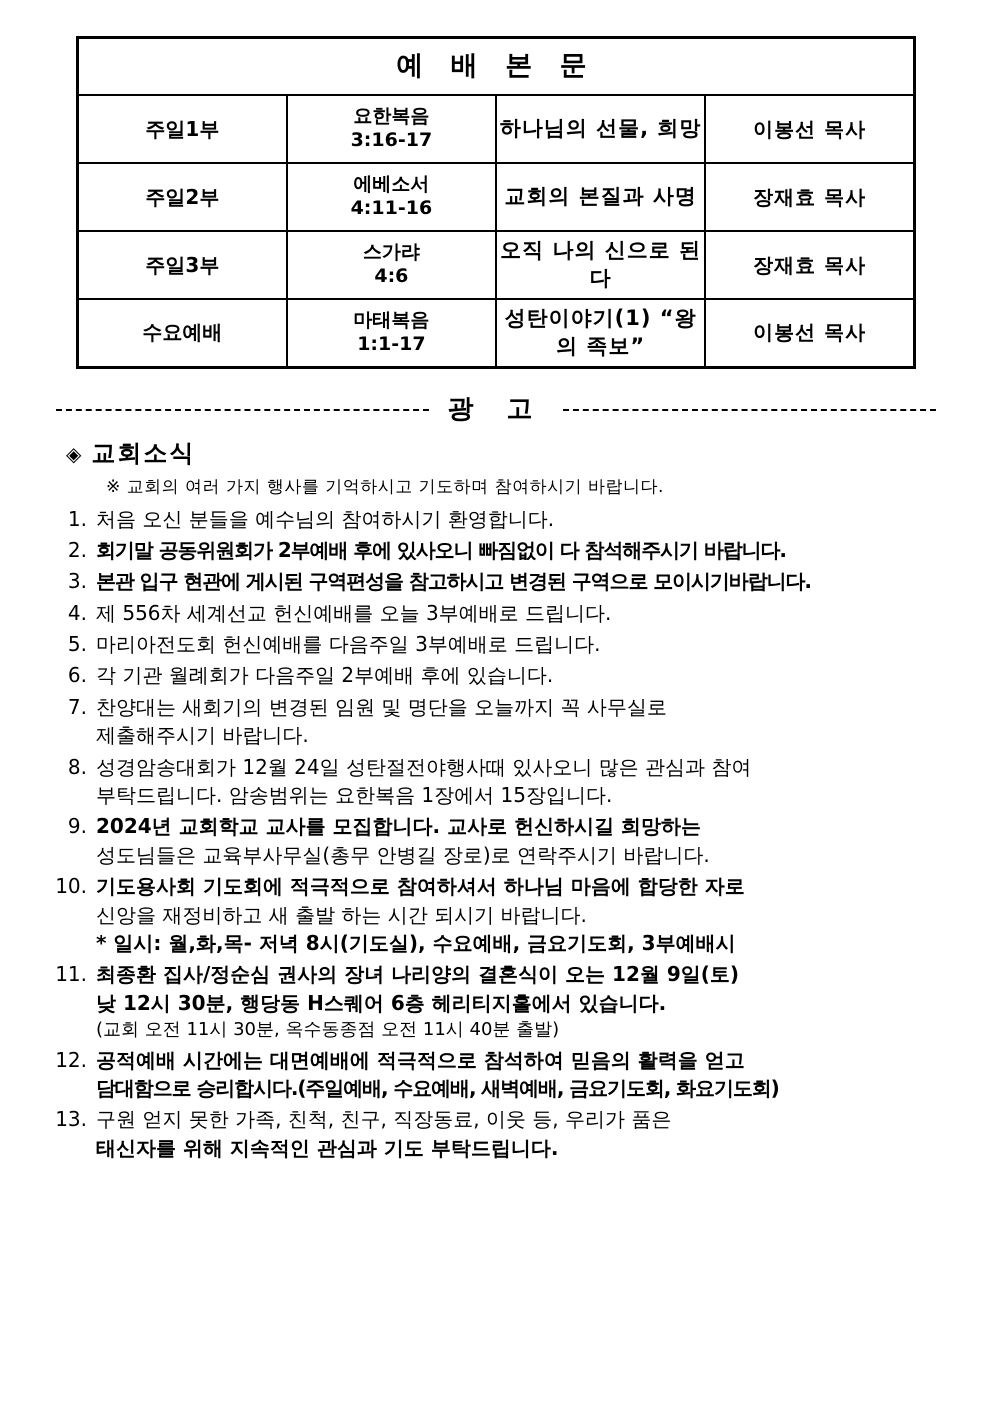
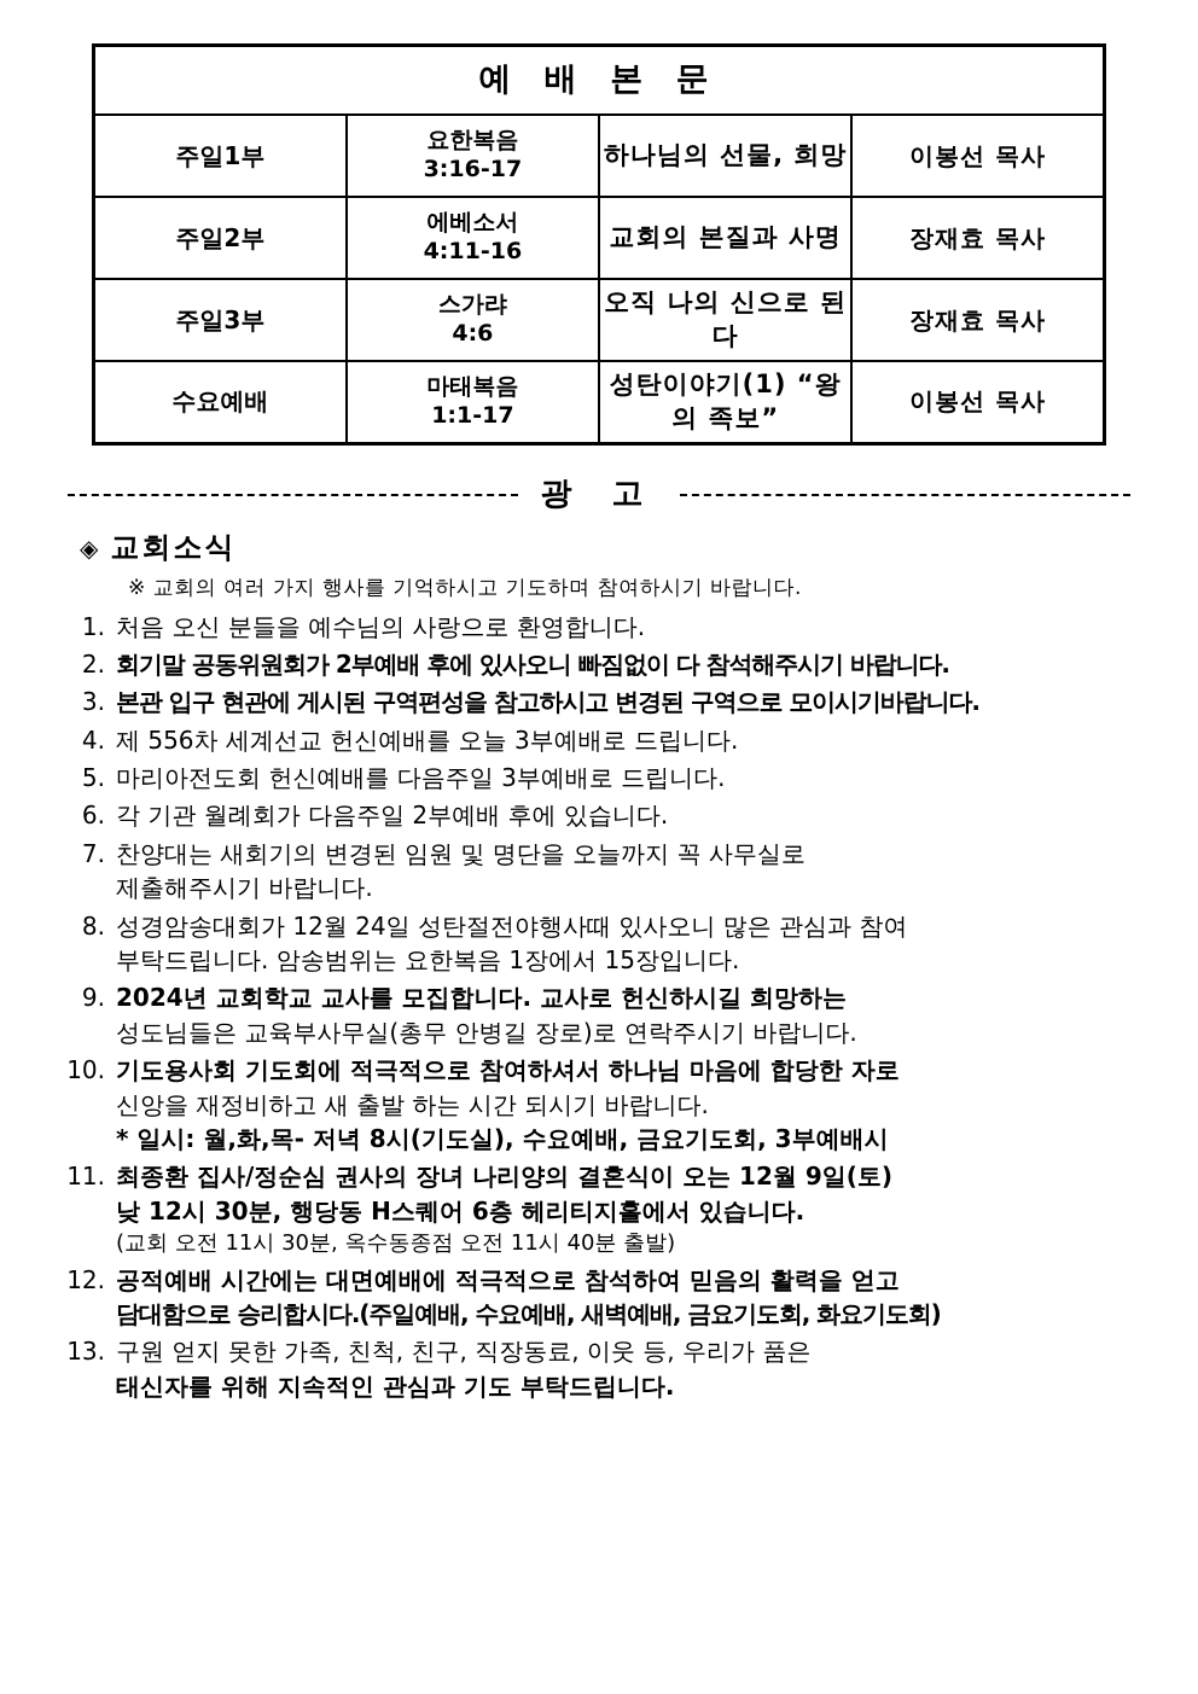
  예 배 본 문
  주일1부	요한복음 3:16-17	하나님의 선물, 희망	이봉선 목사
  주일2부	에베소서 4:11-16	교회의 본질과 사명	장재효 목사
  주일3부	스가랴 4:6	오직 나의 신으로 된다	장재효 목사
  수요예배	마태복음 1:1-17	성탄이야기(1) “왕의 족보”	이봉선 목사
  광 고
  ◈
  교회소식
  ※ 교회의 여러 가지 행사를 기억하시고 기도하며 참여하시기 바랍니다.
  1.
- 처음 오신 분들을 예수님의 참여하시기 환영합니다.
+ 처음 오신 분들을 예수님의 사랑으로 환영합니다.
  2.
  회기말 공동위원회가 2부예배 후에 있사오니 빠짐없이 다 참석해주시기 바랍니다.
  3.
  본관 입구 현관에 게시된 구역편성을 참고하시고 변경된 구역으로 모이시기바랍니다.
  4.
  제 556차 세계선교 헌신예배를 오늘 3부예배로 드립니다.
  5.
  마리아전도회 헌신예배를 다음주일 3부예배로 드립니다.
  6.
  각 기관 월례회가 다음주일 2부예배 후에 있습니다.
  7.
  찬양대는 새회기의 변경된 임원 및 명단을 오늘까지 꼭 사무실로
  제출해주시기 바랍니다.
  8.
  성경암송대회가 12월 24일 성탄절전야행사때 있사오니 많은 관심과 참여
  부탁드립니다. 암송범위는 요한복음 1장에서 15장입니다.
  9.
  2024년 교회학교 교사를 모집합니다. 교사로 헌신하시길 희망하는
  성도님들은 교육부사무실(총무 안병길 장로)로 연락주시기 바랍니다.
  10.
  기도용사회 기도회에 적극적으로 참여하셔서 하나님 마음에 합당한 자로
  신앙을 재정비하고 새 출발 하는 시간 되시기 바랍니다.
  * 일시: 월,화,목- 저녁 8시(기도실), 수요예배, 금요기도회, 3부예배시
  11.
  최종환 집사/정순심 권사의 장녀 나리양의 결혼식이 오는 12월 9일(토)
  낮 12시 30분, 행당동 H스퀘어 6층 헤리티지홀에서 있습니다.
  (교회 오전 11시 30분, 옥수동종점 오전 11시 40분 출발)
  12.
  공적예배 시간에는 대면예배에 적극적으로 참석하여 믿음의 활력을 얻고
  담대함으로 승리합시다.(주일예배, 수요예배, 새벽예배, 금요기도회, 화요기도회)
  13.
  구원 얻지 못한 가족, 친척, 친구, 직장동료, 이웃 등, 우리가 품은
  태신자를 위해 지속적인 관심과 기도 부탁드립니다.
